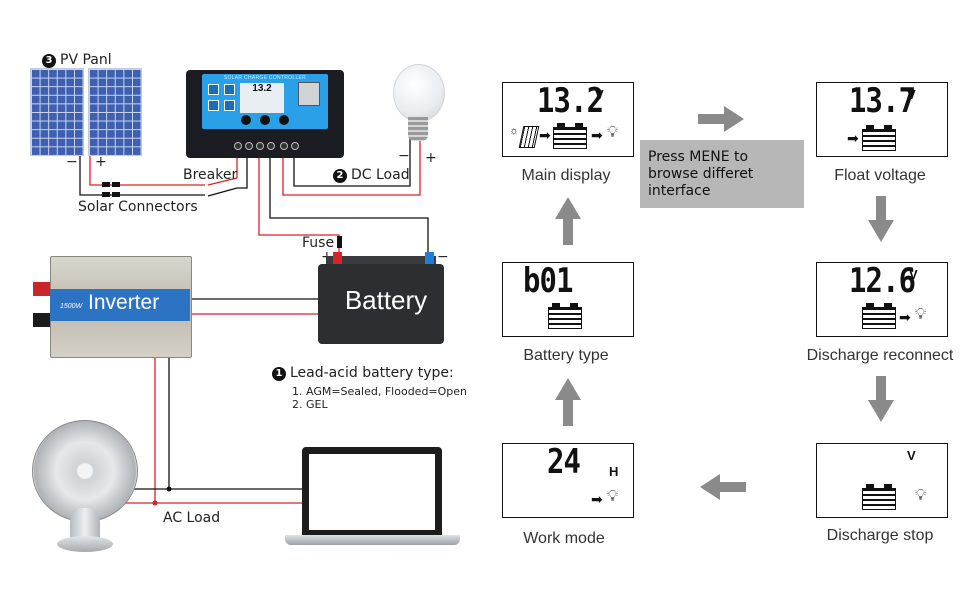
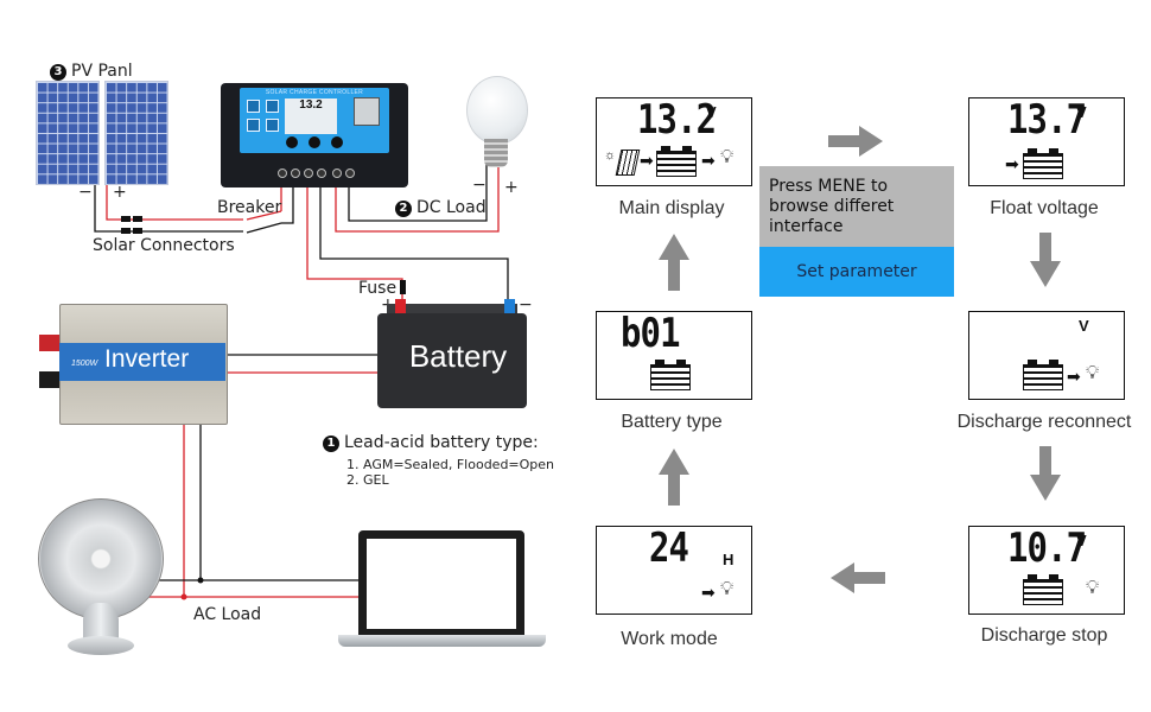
  3 PV Panl
  −
  +
  Breaker
  Solar Connectors
  13.2
  −
  +
  2 DC Load
  Fuse
  −
  Battery
  1 Lead-acid battery type:
  1. AGM=Sealed, Flooded=Open
  2. GEL
  Inverter
  AC Load
  13.2
  V
  ☼
  ➡
  ➡
  💡︎
  Main display
  13.7
  V
  ➡
  Float voltage
- 12.6
  V
  ➡
  💡︎
  Discharge reconnect
+ 10.7
  V
  💡︎
  Discharge stop
  24
  H
  ➡
  💡︎
  Work mode
  b01
  Battery type
  Press MENE to browse differet interface
+ Set parameter
